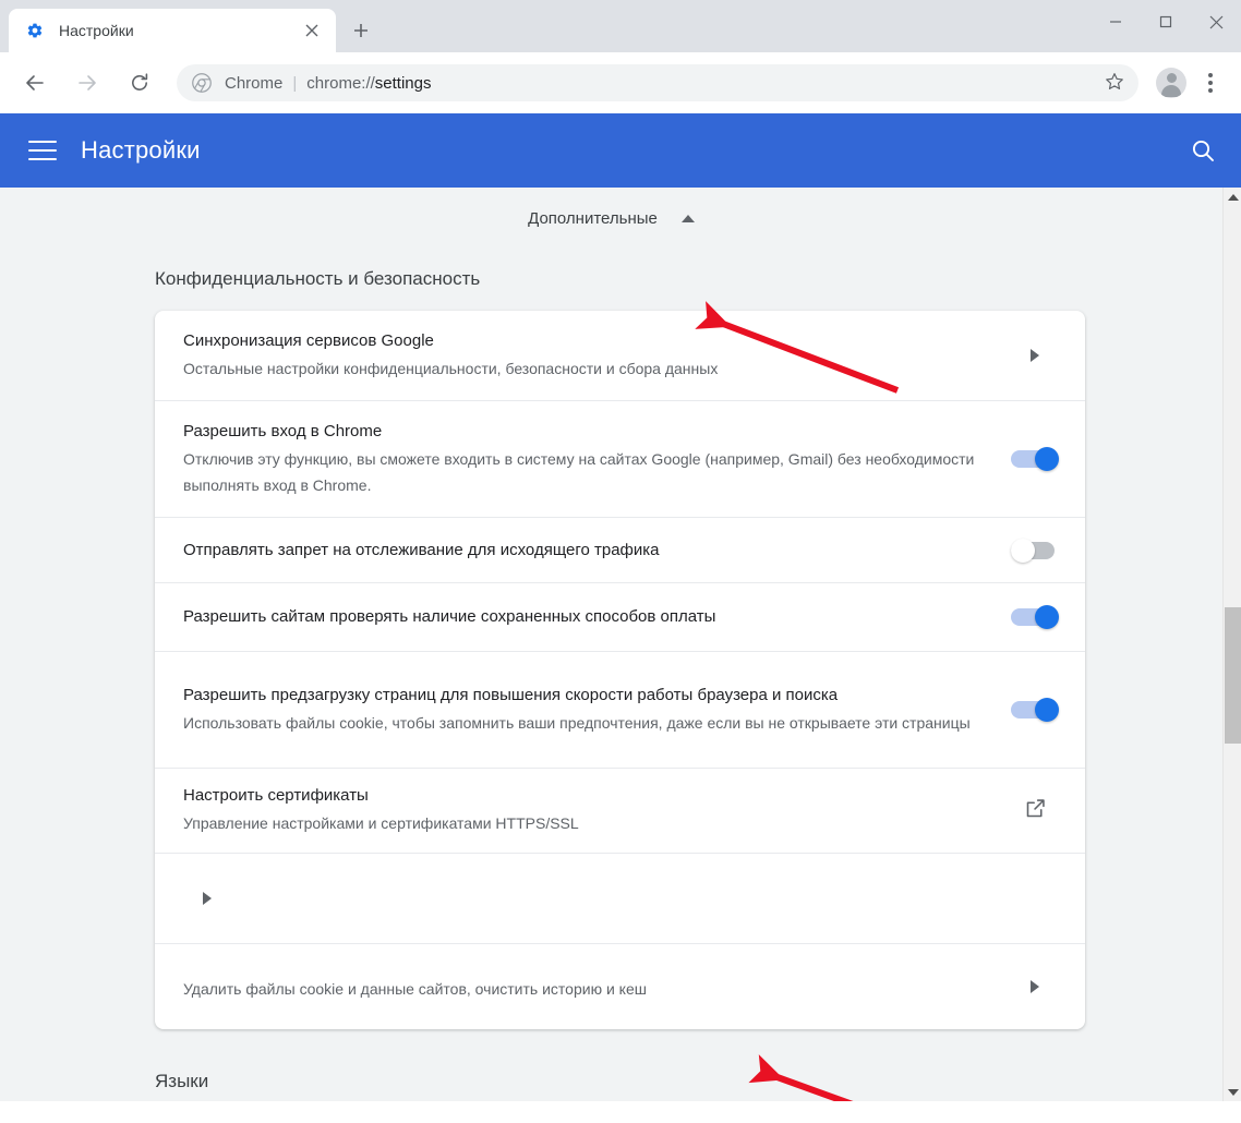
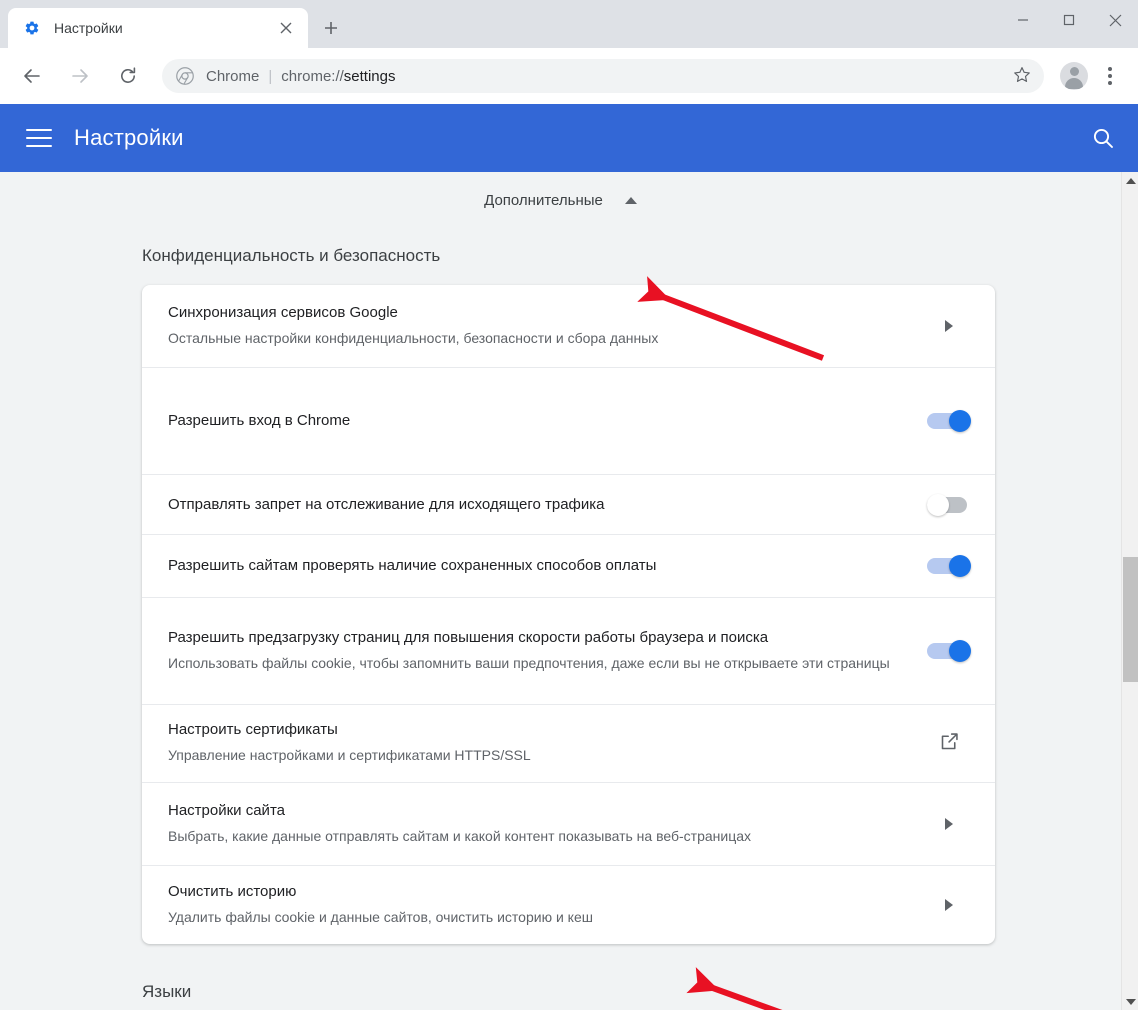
  Настройки
  Chrome
  |
  chrome://settings
  Настройки
  Дополнительные
  Конфиденциальность и безопасность
  Синхронизация сервисов Google
  Остальные настройки конфиденциальности, безопасности и сбора данных
  Разрешить вход в Chrome
- Отключив эту функцию, вы сможете входить в систему на сайтах Google (например, Gmail) без необходимости выполнять вход в Chrome.
  Отправлять запрет на отслеживание для исходящего трафика
  Разрешить сайтам проверять наличие сохраненных способов оплаты
  Разрешить предзагрузку страниц для повышения скорости работы браузера и поиска
  Использовать файлы cookie, чтобы запомнить ваши предпочтения, даже если вы не открываете эти страницы
  Настроить сертификаты
  Управление настройками и сертификатами HTTPS/SSL
+ Настройки сайта
+ Выбрать, какие данные отправлять сайтам и какой контент показывать на веб-страницах
+ Очистить историю
  Удалить файлы cookie и данные сайтов, очистить историю и кеш
  Языки
